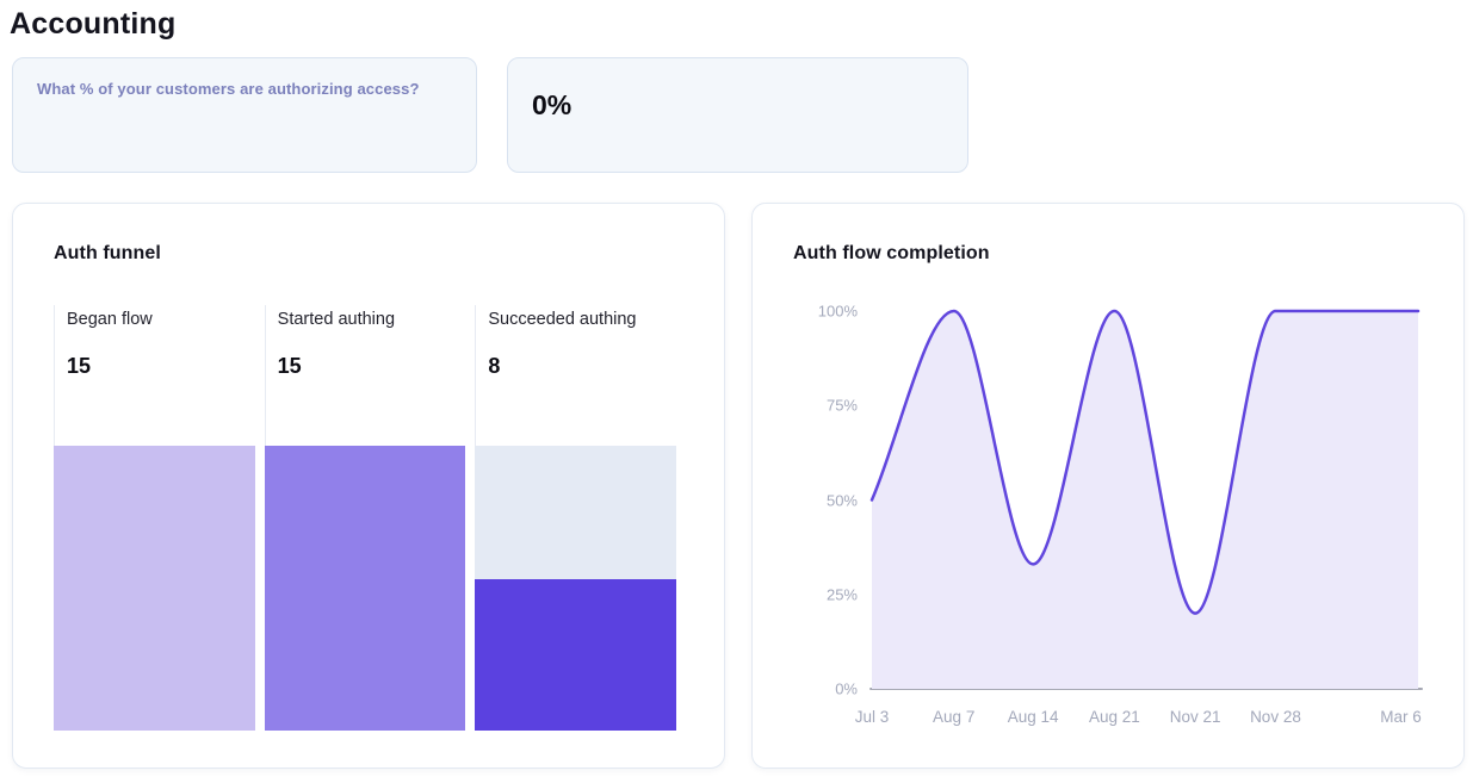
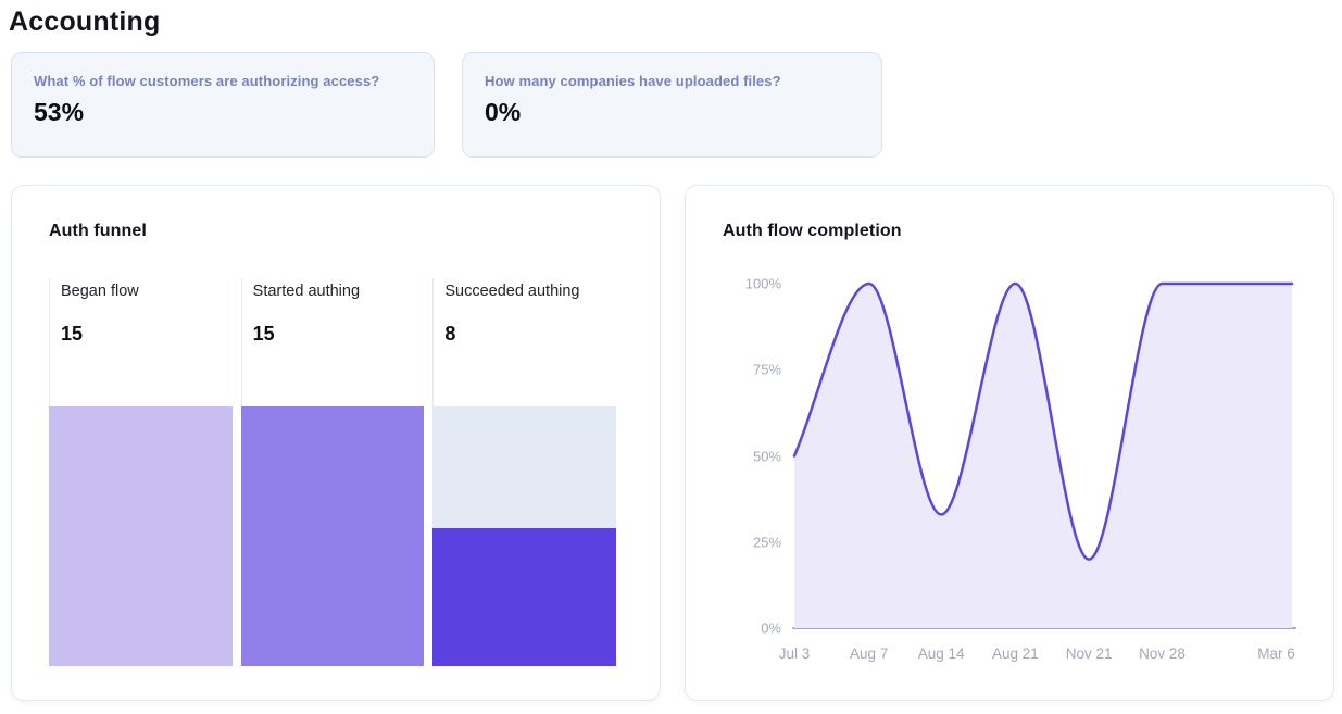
  Accounting
- What % of your customers are authorizing access?
+ What % of flow customers are authorizing access?
+ 53%
+ How many companies have uploaded files?
  0%
  Auth funnel
  Began flow
  15
  Started authing
  15
  Succeeded authing
  8
  Auth flow completion
  100%
  75%
  50%
  25%
  0%
  Jul 3
  Aug 7
  Aug 14
  Aug 21
  Nov 21
  Nov 28
  Mar 6
